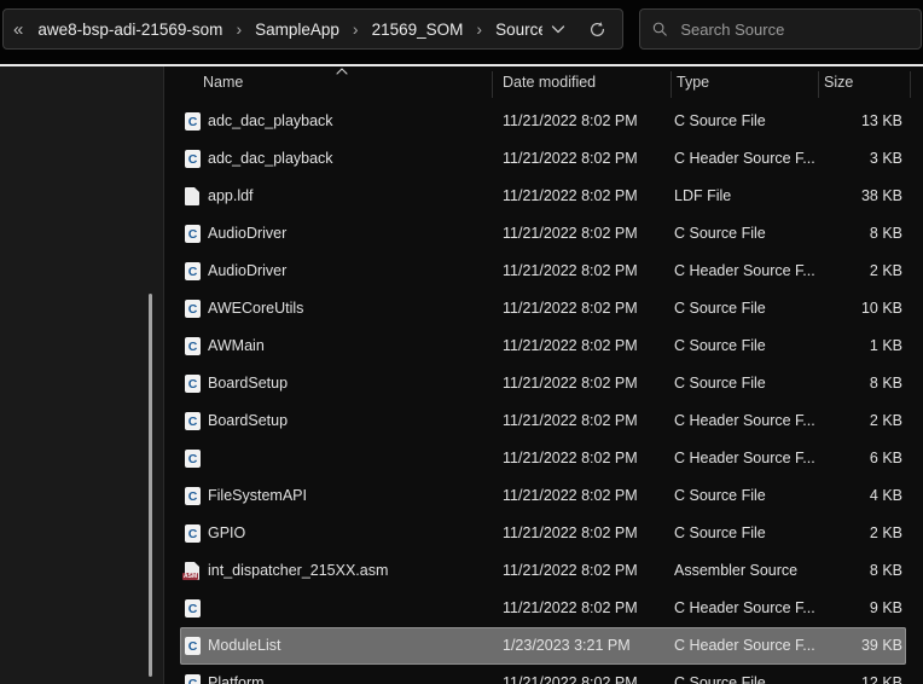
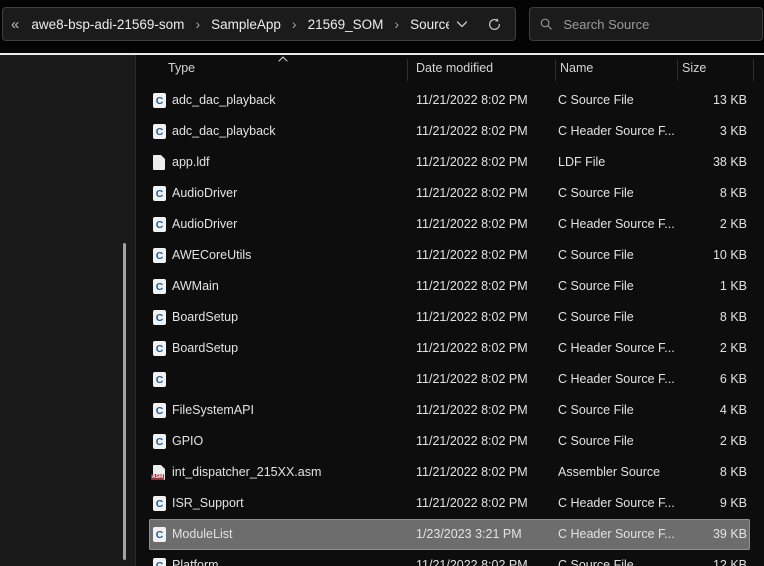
  «
  awe8-bsp-adi-21569-som
  ›
  SampleApp
  ›
  21569_SOM
  ›
  Sourc
  Search Source
- Name
+ Type
  Date modified
- Type
+ Name
  Size
  C
  adc_dac_playback
  11/21/2022 8:02 PM
  C Source File
  13 KB
  C
  adc_dac_playback
  11/21/2022 8:02 PM
  C Header Source F...
  3 KB
  app.ldf
  11/21/2022 8:02 PM
  LDF File
  38 KB
  C
  AudioDriver
  11/21/2022 8:02 PM
  C Source File
  8 KB
  C
  AudioDriver
  11/21/2022 8:02 PM
  C Header Source F...
  2 KB
  C
  AWECoreUtils
  11/21/2022 8:02 PM
  C Source File
  10 KB
  C
  AWMain
  11/21/2022 8:02 PM
  C Source File
  1 KB
  C
  BoardSetup
  11/21/2022 8:02 PM
  C Source File
  8 KB
  C
  BoardSetup
  11/21/2022 8:02 PM
  C Header Source F...
  2 KB
  C
  11/21/2022 8:02 PM
  C Header Source F...
  6 KB
  C
  FileSystemAPI
  11/21/2022 8:02 PM
  C Source File
  4 KB
  C
  GPIO
  11/21/2022 8:02 PM
  C Source File
  2 KB
  int_dispatcher_215XX.asm
  11/21/2022 8:02 PM
  Assembler Source
  8 KB
  C
+ ISR_Support
  11/21/2022 8:02 PM
  C Header Source F...
  9 KB
  C
  ModuleList
  1/23/2023 3:21 PM
  C Header Source F...
  39 KB
  Platform
  11/21/2022 8:02 PM
  C Source File
  12 KB
